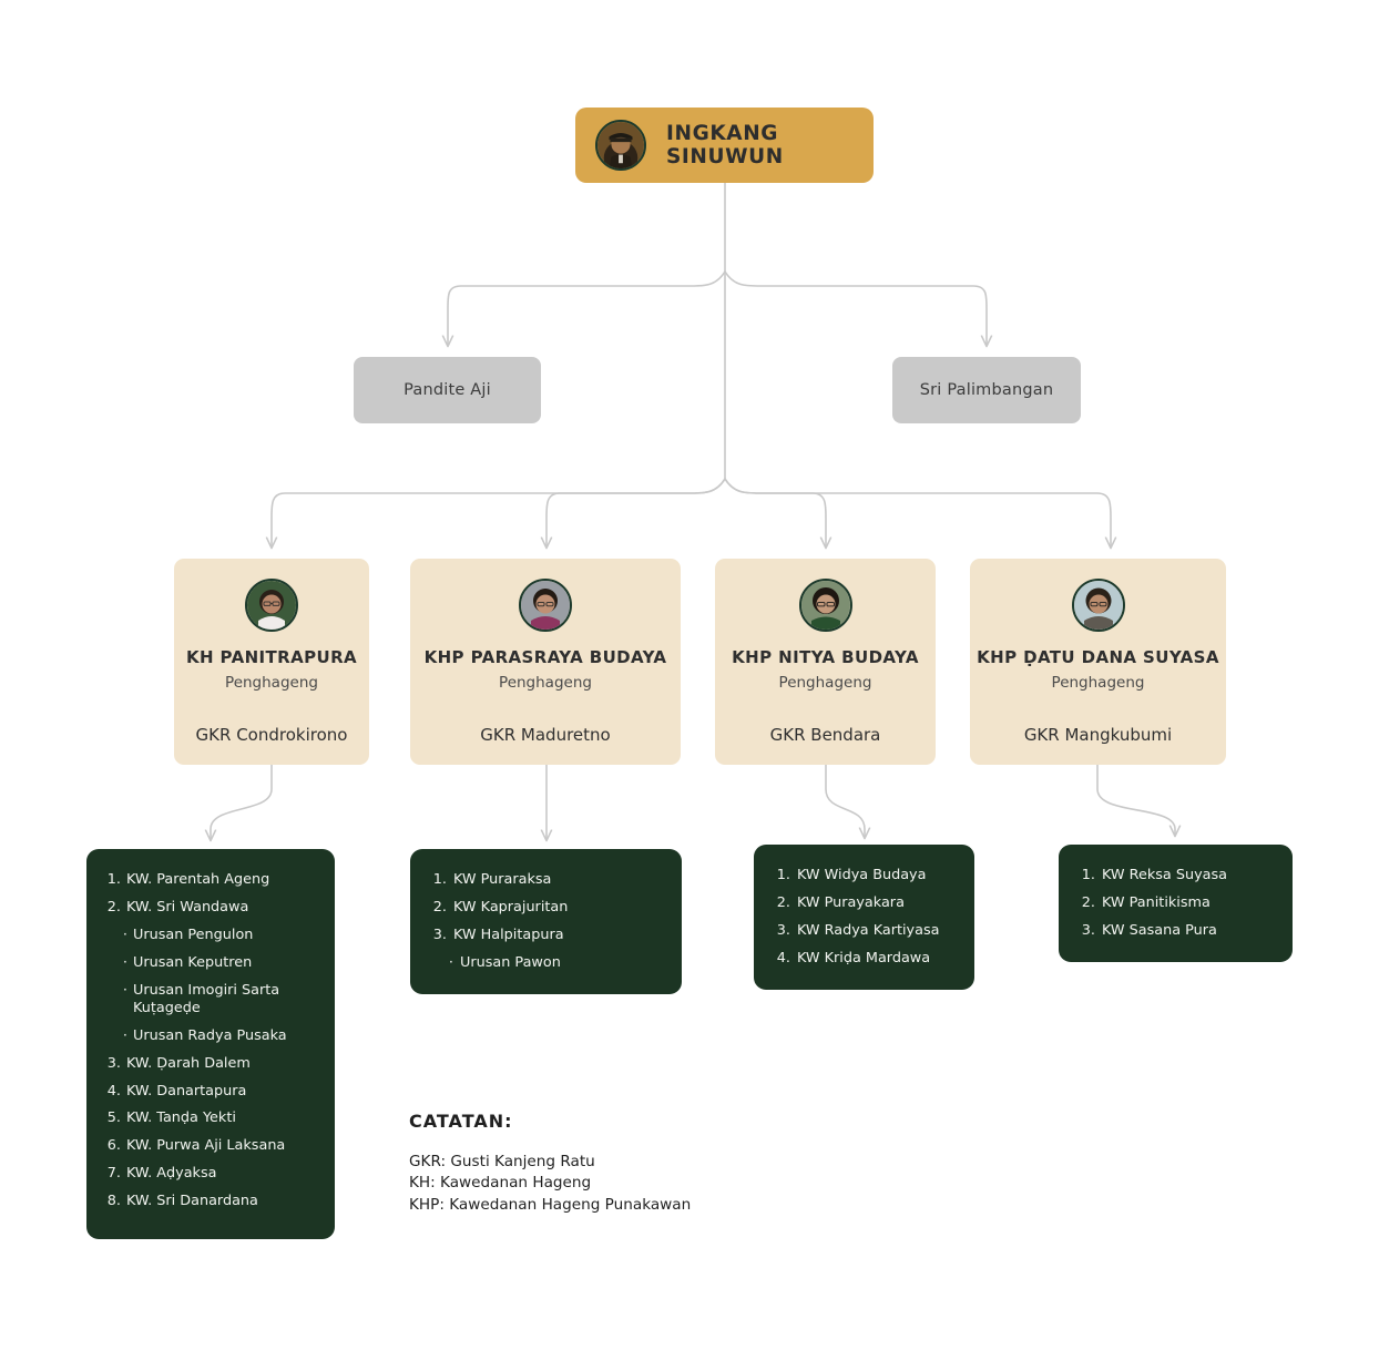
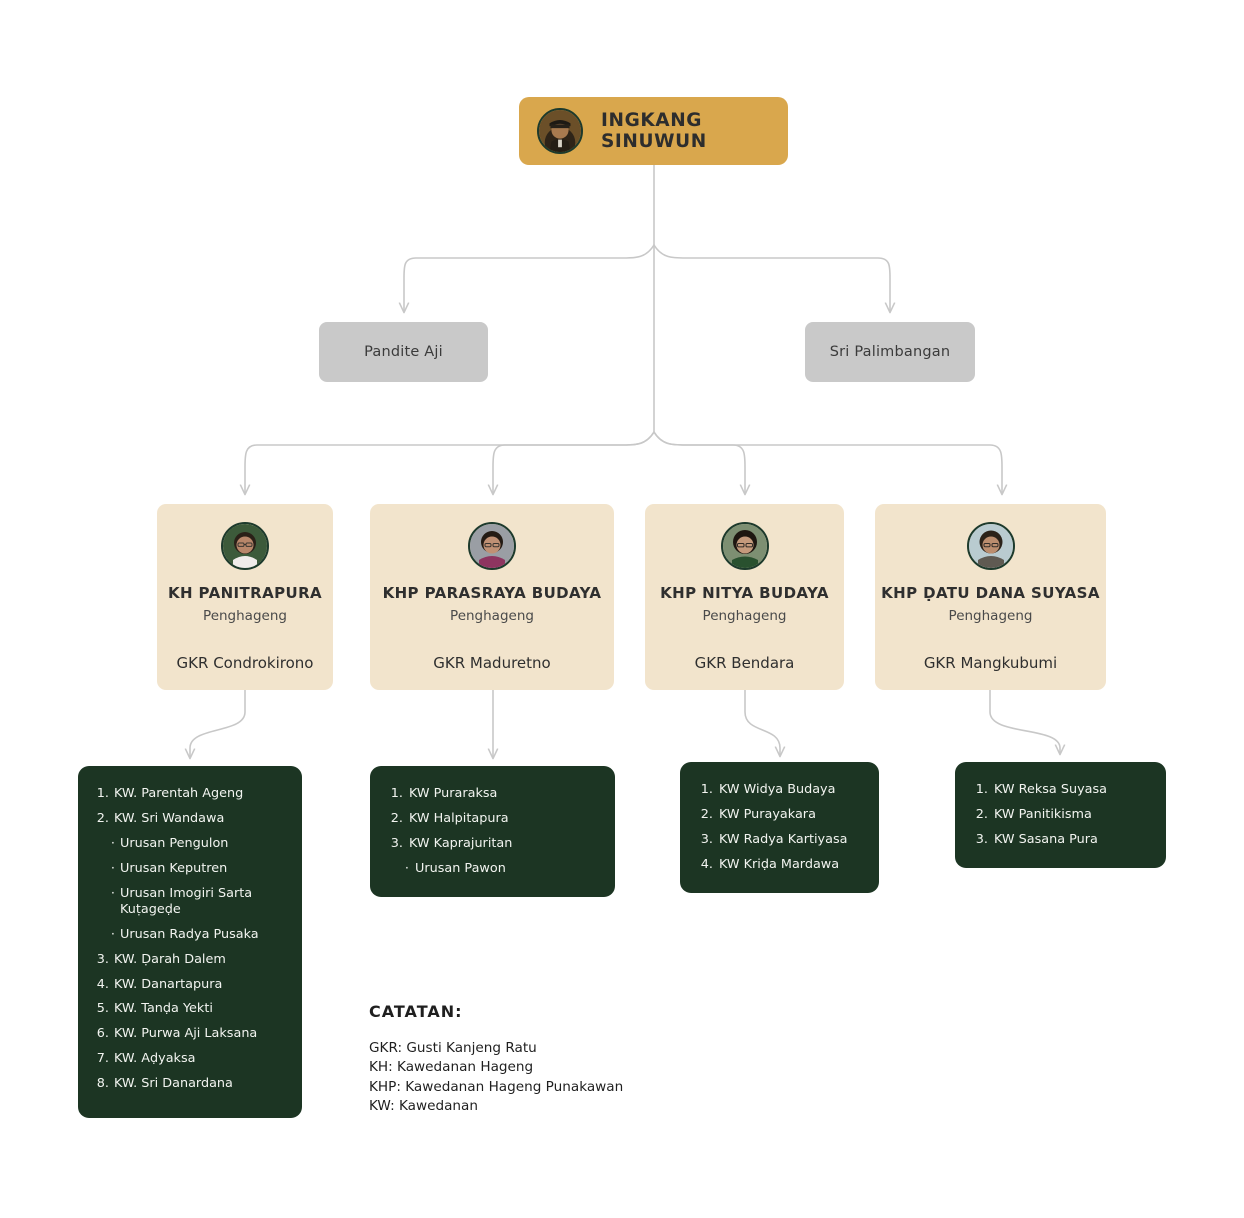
  INGKANG SINUWUN
  Pandite Aji
  Sri Palimbangan
  KH PANITRAPURA
  Penghageng
  GKR Condrokirono
  KHP PARASRAYA BUDAYA
  Penghageng
  GKR Maduretno
  KHP NITYA BUDAYA
  Penghageng
  GKR Bendara
  KHP ḌATU DANA SUYASA
  Penghageng
  GKR Mangkubumi
  1.
  KW. Parentah Ageng
  2.
  KW. Sri Wandawa
  ·
  Urusan Pengulon
  ·
  Urusan Keputren
  ·
  Urusan Imogiri Sarta Kuṭageḍe
  ·
  Urusan Radya Pusaka
  3.
  KW. Ḍarah Dalem
  4.
  KW. Danartapura
  5.
  KW. Tanḍa Yekti
  6.
  KW. Purwa Aji Laksana
  7.
  KW. Aḍyaksa
  8.
  KW. Sri Danardana
  1.
  KW Puraraksa
  2.
- KW Kaprajuritan
+ KW Halpitapura
  3.
- KW Halpitapura
+ KW Kaprajuritan
  ·
  Urusan Pawon
  1.
  KW Widya Budaya
  2.
  KW Purayakara
  3.
  KW Radya Kartiyasa
  4.
  KW Kriḍa Mardawa
  1.
  KW Reksa Suyasa
  2.
  KW Panitikisma
  3.
  KW Sasana Pura
  CATATAN:
  GKR: Gusti Kanjeng Ratu
  KH: Kawedanan Hageng
  KHP: Kawedanan Hageng Punakawan
+ KW: Kawedanan
